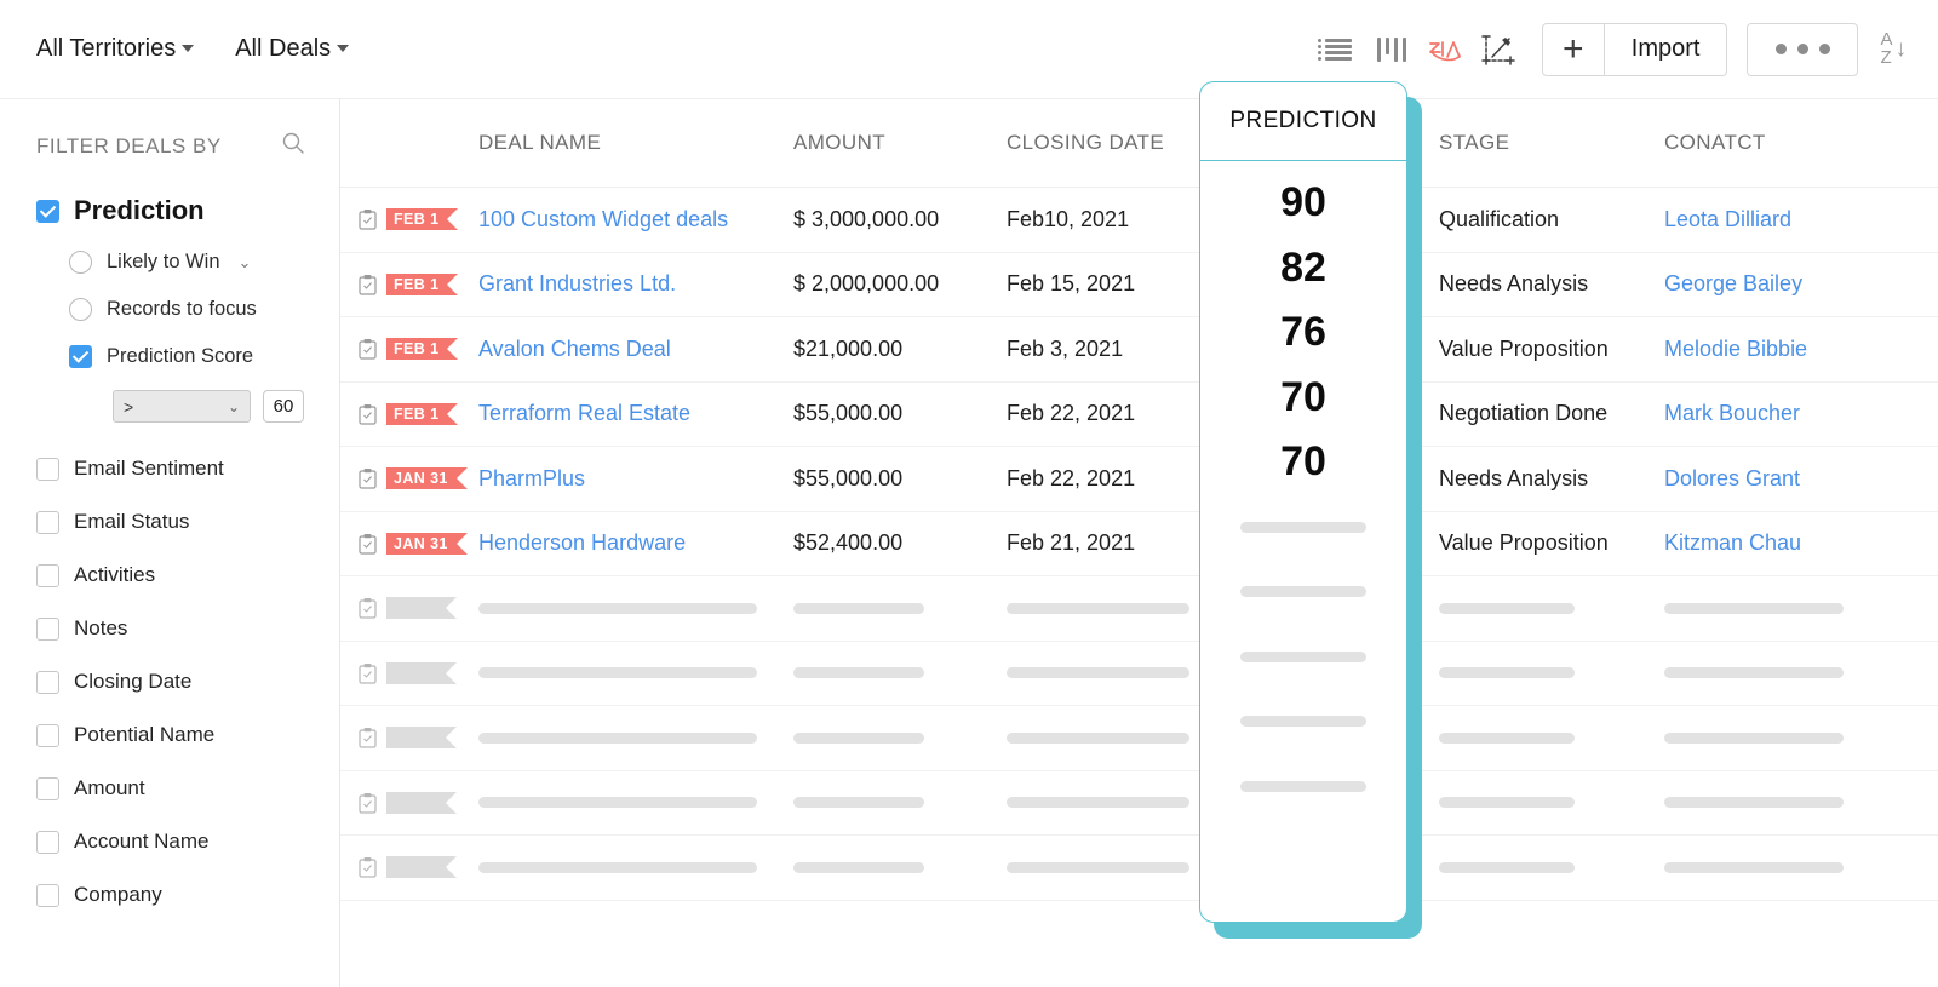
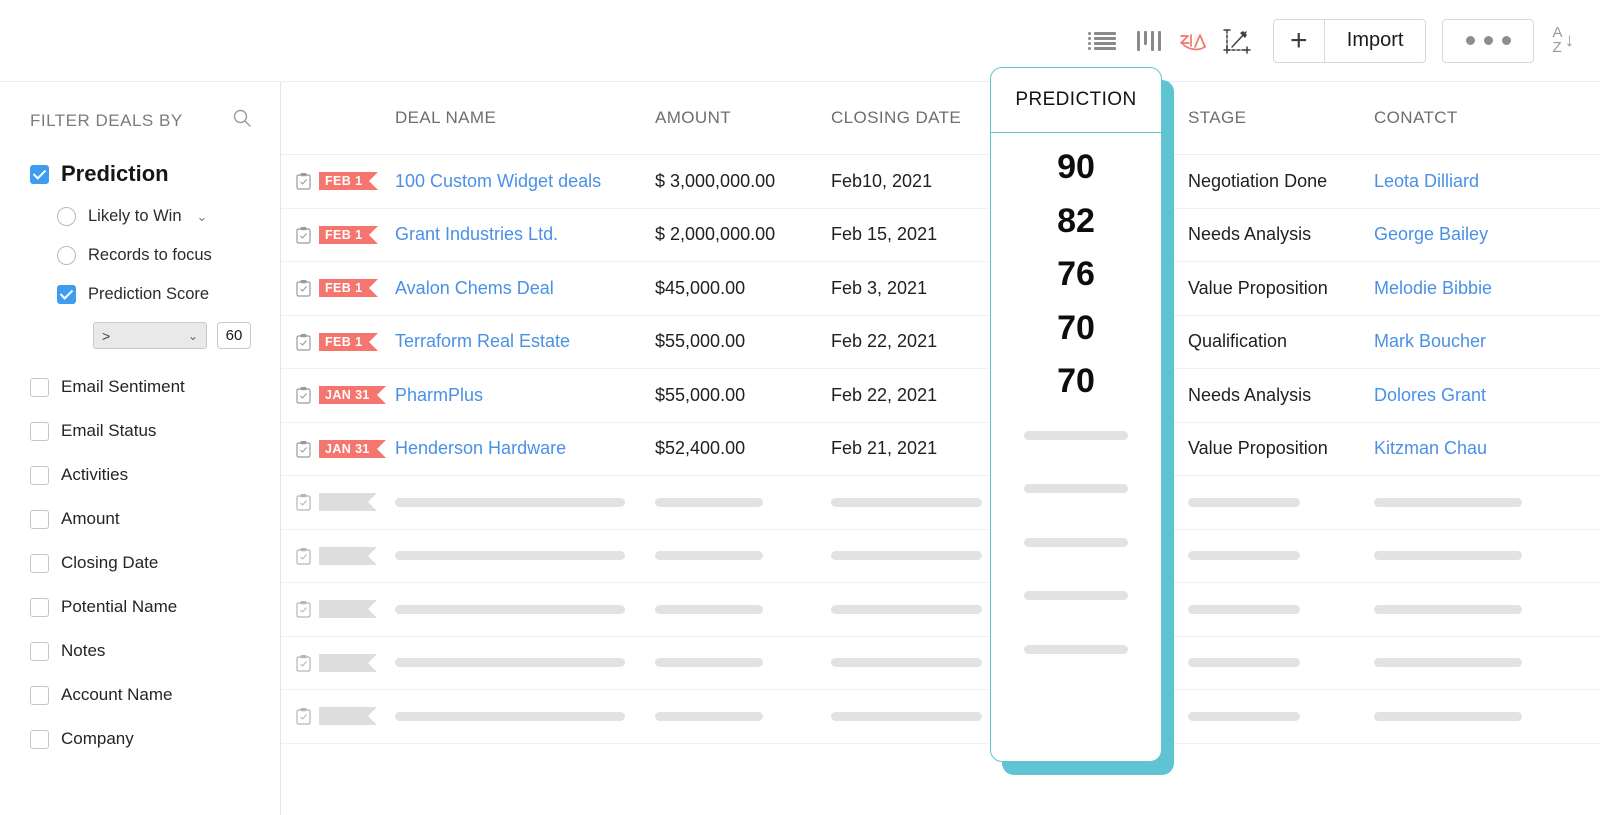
- All Territories
- All Deals
  +
  Import
  A
  Z
  ↓
  FILTER DEALS BY
  Prediction
  Likely to Win
  ⌄
  Records to focus
  Prediction Score
  >
  ⌄
  60
  Email Sentiment
  Email Status
  Activities
- Notes
+ Amount
  Closing Date
  Potential Name
- Amount
+ Notes
  Account Name
  Company
  DEAL NAME
  AMOUNT
  CLOSING DATE
  STAGE
  CONATCT
  FEB 1
  100 Custom Widget deals
  $ 3,000,000.00
  Feb10, 2021
- Qualification
+ Negotiation Done
  Leota Dilliard
  FEB 1
  Grant Industries Ltd.
  $ 2,000,000.00
  Feb 15, 2021
  Needs Analysis
  George Bailey
  FEB 1
  Avalon Chems Deal
- $21,000.00
+ $45,000.00
  Feb 3, 2021
  Value Proposition
  Melodie Bibbie
  FEB 1
  Terraform Real Estate
  $55,000.00
  Feb 22, 2021
- Negotiation Done
+ Qualification
  Mark Boucher
  JAN 31
  PharmPlus
  $55,000.00
  Feb 22, 2021
  Needs Analysis
  Dolores Grant
  JAN 31
  Henderson Hardware
  $52,400.00
  Feb 21, 2021
  Value Proposition
  Kitzman Chau
  PREDICTION
  90
  82
  76
  70
  70
